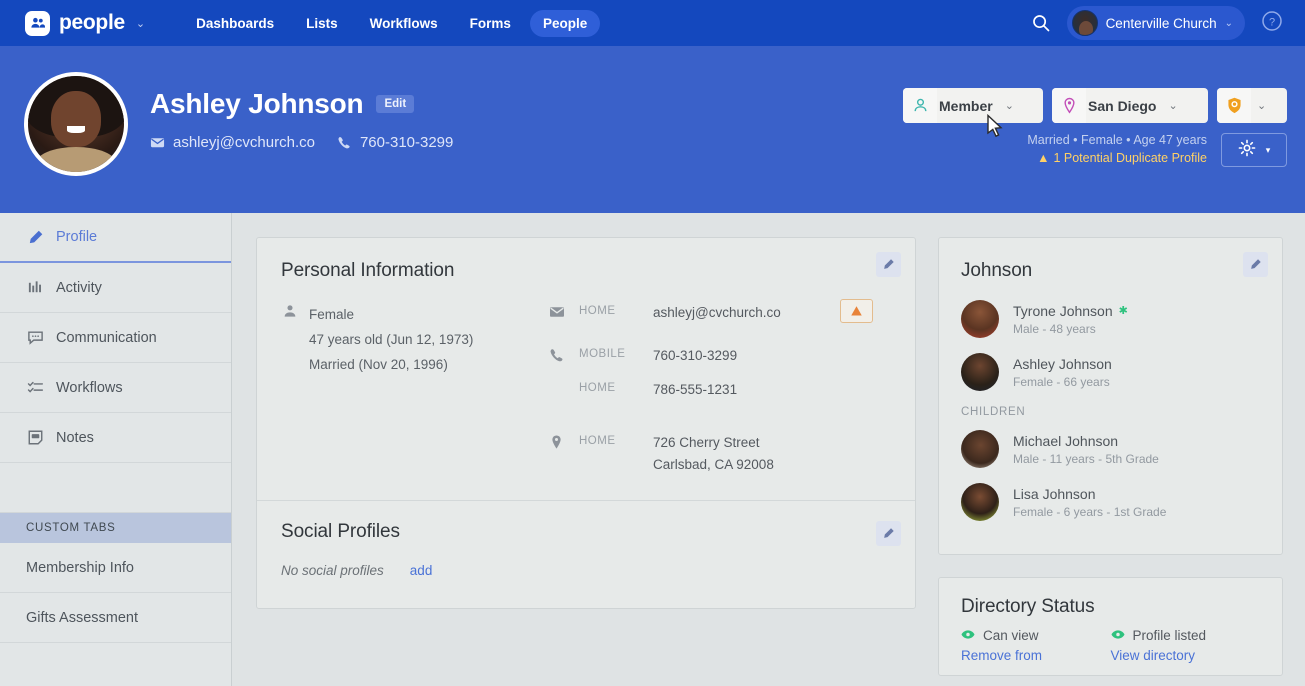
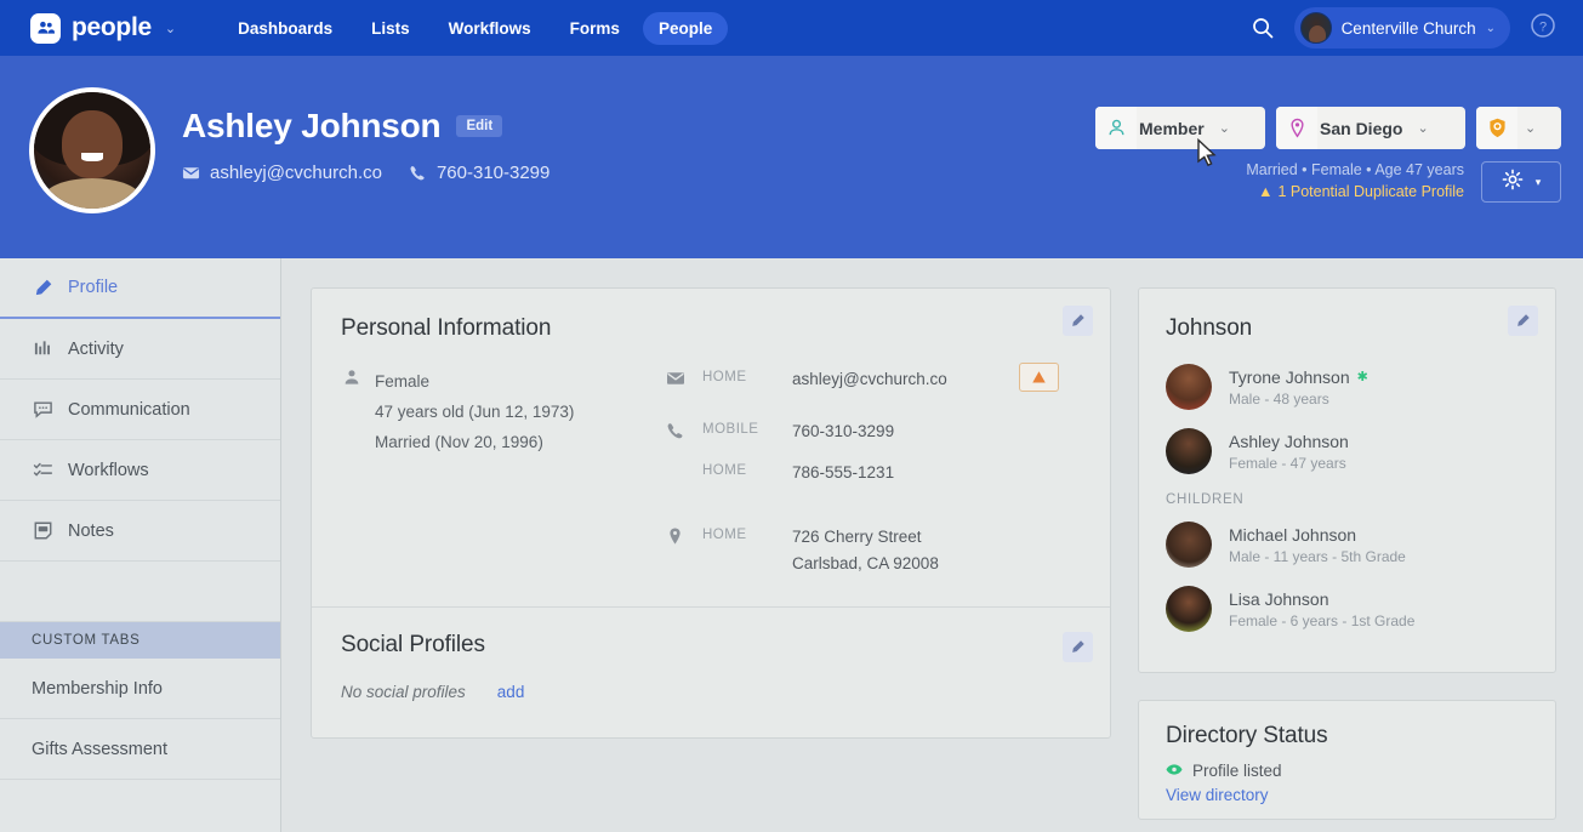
  people
  ⌄
  Dashboards
  Lists
  Workflows
  Forms
  People
  Centerville Church
  ⌄
  ?
  Ashley Johnson
  Edit
  ashleyj@cvchurch.co
  760-310-3299
  Member
  ⌄
  San Diego
  ⌄
  ⌄
  Married • Female • Age 47 years
  ▲ 1 Potential Duplicate Profile
  ▾
  Profile
  Activity
  Communication
  Workflows
  Notes
  CUSTOM TABS
  Membership Info
  Gifts Assessment
  Personal Information
  Female
  47 years old (Jun 12, 1973)
  Married (Nov 20, 1996)
  HOME
  ashleyj@cvchurch.co
  MOBILE
  760-310-3299
  HOME
  786-555-1231
  HOME
  726 Cherry Street
  Carlsbad, CA 92008
  Social Profiles
  No social profiles
  add
  Johnson
  Tyrone Johnson
  ✱
  Male - 48 years
  Ashley Johnson
- Female - 66 years
+ Female - 47 years
  CHILDREN
  Michael Johnson
  Male - 11 years - 5th Grade
  Lisa Johnson
  Female - 6 years - 1st Grade
  Directory Status
- Can view
- Remove from
  Profile listed
  View directory
